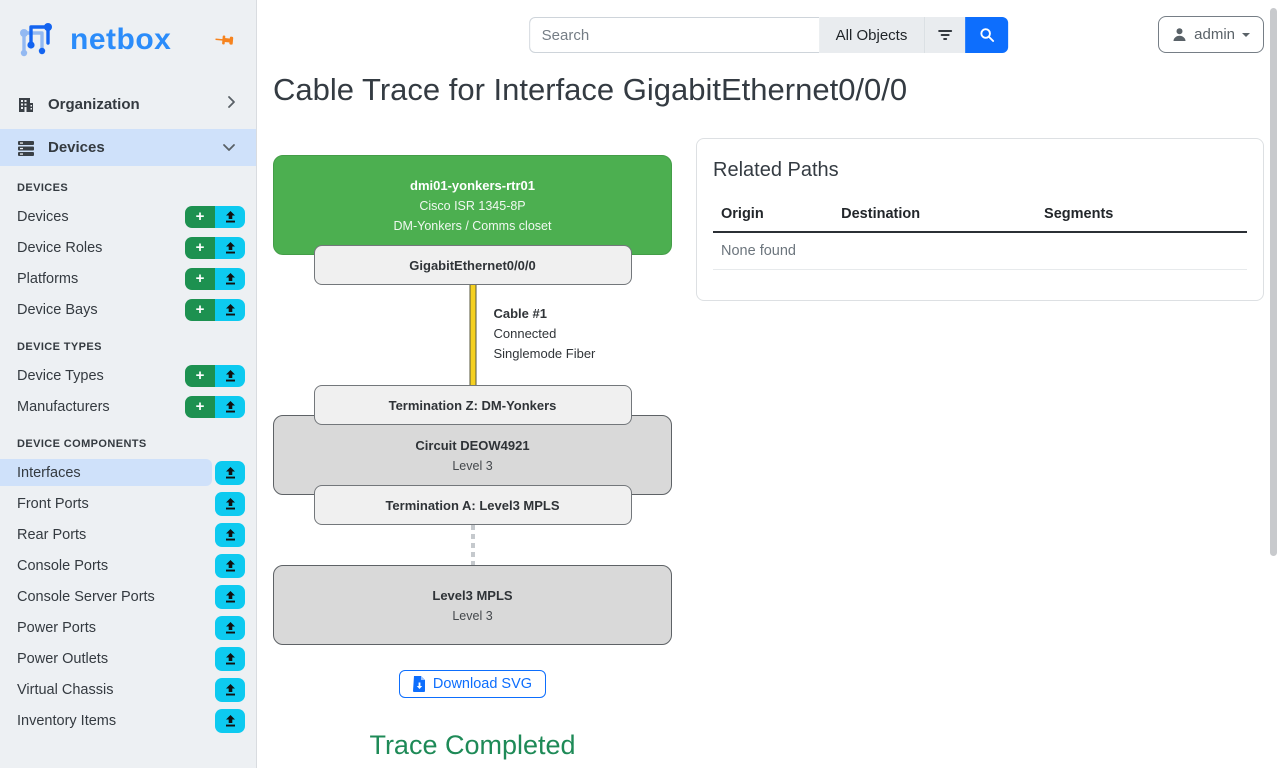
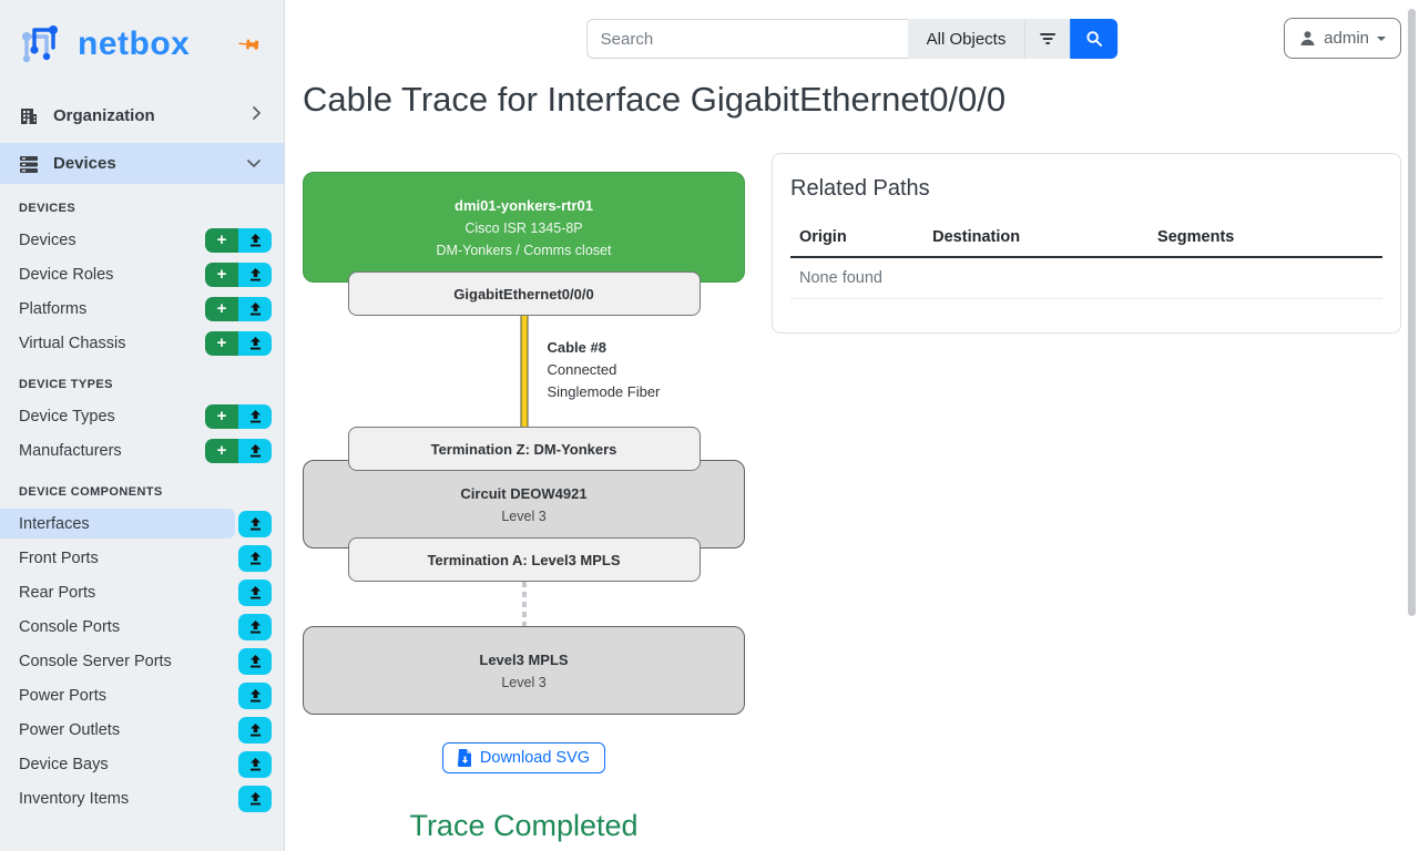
  netbox
  Organization
  Devices
  DEVICES
  Devices
  +
  Device Roles
  +
  Platforms
  +
- Device Bays
+ Virtual Chassis
  +
  DEVICE TYPES
  Device Types
  +
  Manufacturers
  +
  DEVICE COMPONENTS
  Interfaces
  Front Ports
  Rear Ports
  Console Ports
  Console Server Ports
  Power Ports
  Power Outlets
- Virtual Chassis
+ Device Bays
  Inventory Items
  Search
  All Objects
  admin
  Cable Trace for Interface GigabitEthernet0/0/0
  dmi01-yonkers-rtr01
  Cisco ISR 1345-8P
  DM-Yonkers / Comms closet
  GigabitEthernet0/0/0
- Cable #1
+ Cable #8
  Connected
  Singlemode Fiber
  Termination Z: DM-Yonkers
  Circuit DEOW4921
  Level 3
  Termination A: Level3 MPLS
  Level3 MPLS
  Level 3
  Download SVG
  Trace Completed
  Related Paths
  Origin	Destination	Segments
  None found
